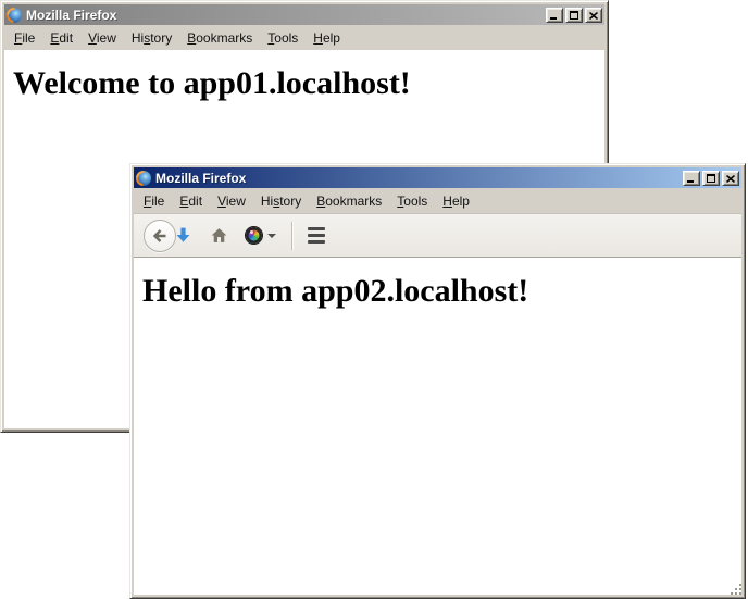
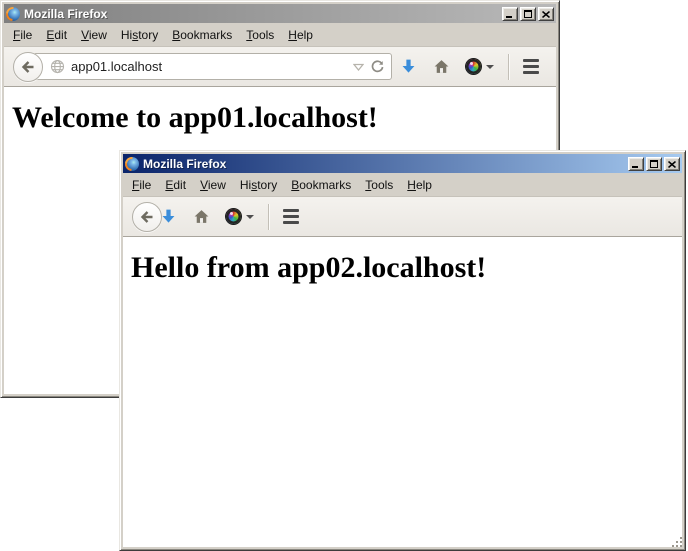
  Mozilla Firefox
  File
  Edit
  View
  History
  Bookmarks
  Tools
  Help
+ app01.localhost
  Welcome to app01.localhost!
  Mozilla Firefox
  File
  Edit
  View
  History
  Bookmarks
  Tools
  Help
  Hello from app02.localhost!
